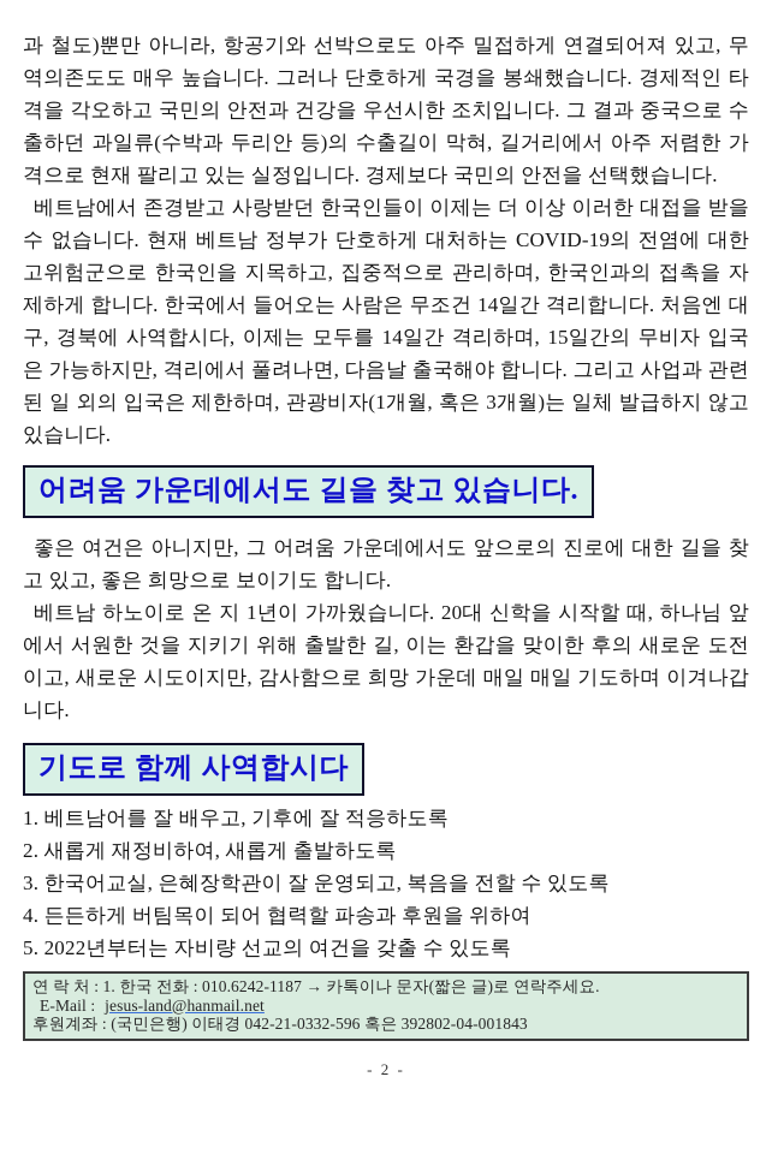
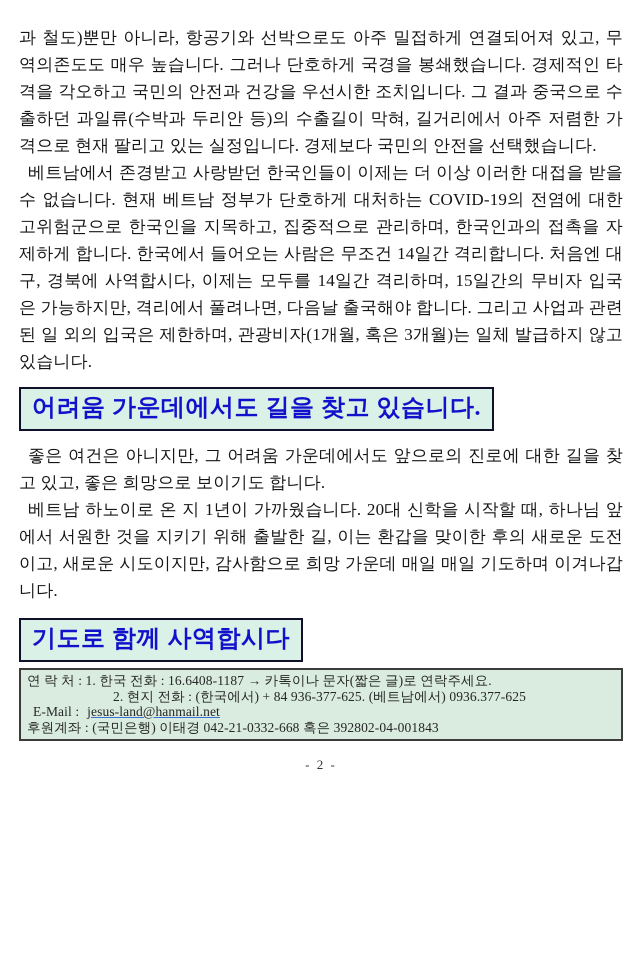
  과 철도)뿐만 아니라, 항공기와 선박으로도 아주 밀접하게 연결되어져 있고, 무역의존도도 매우 높습니다. 그러나 단호하게 국경을 봉쇄했습니다. 경제적인 타격을 각오하고 국민의 안전과 건강을 우선시한 조치입니다. 그 결과 중국으로 수출하던 과일류(수박과 두리안 등)의 수출길이 막혀, 길거리에서 아주 저렴한 가격으로 현재 팔리고 있는 실정입니다. 경제보다 국민의 안전을 선택했습니다.
  베트남에서 존경받고 사랑받던 한국인들이 이제는 더 이상 이러한 대접을 받을 수 없습니다. 현재 베트남 정부가 단호하게 대처하는 COVID-19의 전염에 대한 고위험군으로 한국인을 지목하고, 집중적으로 관리하며, 한국인과의 접촉을 자제하게 합니다. 한국에서 들어오는 사람은 무조건 14일간 격리합니다. 처음엔 대구, 경북에 사역합시다, 이제는 모두를 14일간 격리하며, 15일간의 무비자 입국은 가능하지만, 격리에서 풀려나면, 다음날 출국해야 합니다. 그리고 사업과 관련된 일 외의 입국은 제한하며, 관광비자(1개월, 혹은 3개월)는 일체 발급하지 않고 있습니다.
  어려움 가운데에서도 길을 찾고 있습니다.
  좋은 여건은 아니지만, 그 어려움 가운데에서도 앞으로의 진로에 대한 길을 찾고 있고, 좋은 희망으로 보이기도 합니다.
  베트남 하노이로 온 지 1년이 가까웠습니다. 20대 신학을 시작할 때, 하나님 앞에서 서원한 것을 지키기 위해 출발한 길, 이는 환갑을 맞이한 후의 새로운 도전이고, 새로운 시도이지만, 감사함으로 희망 가운데 매일 매일 기도하며 이겨나갑니다.
  기도로 함께 사역합시다
- 1. 베트남어를 잘 배우고, 기후에 잘 적응하도록
- 2. 새롭게 재정비하여, 새롭게 출발하도록
- 3. 한국어교실, 은혜장학관이 잘 운영되고, 복음을 전할 수 있도록
- 4. 든든하게 버팀목이 되어 협력할 파송과 후원을 위하여
- 5. 2022년부터는 자비량 선교의 여건을 갖출 수 있도록
- 연 락 처 : 1. 한국 전화 : 010.6242-1187 → 카톡이나 문자(짧은 글)로 연락주세요.
+ 연 락 처 : 1. 한국 전화 : 16.6408-1187 → 카톡이나 문자(짧은 글)로 연락주세요.
+ 2. 현지 전화 : (한국에서) + 84 936-377-625. (베트남에서) 0936.377-625
  E-Mail : jesus-land@hanmail.net
- 후원계좌 : (국민은행) 이태경 042-21-0332-596 혹은 392802-04-001843
+ 후원계좌 : (국민은행) 이태경 042-21-0332-668 혹은 392802-04-001843
  - 2 -
